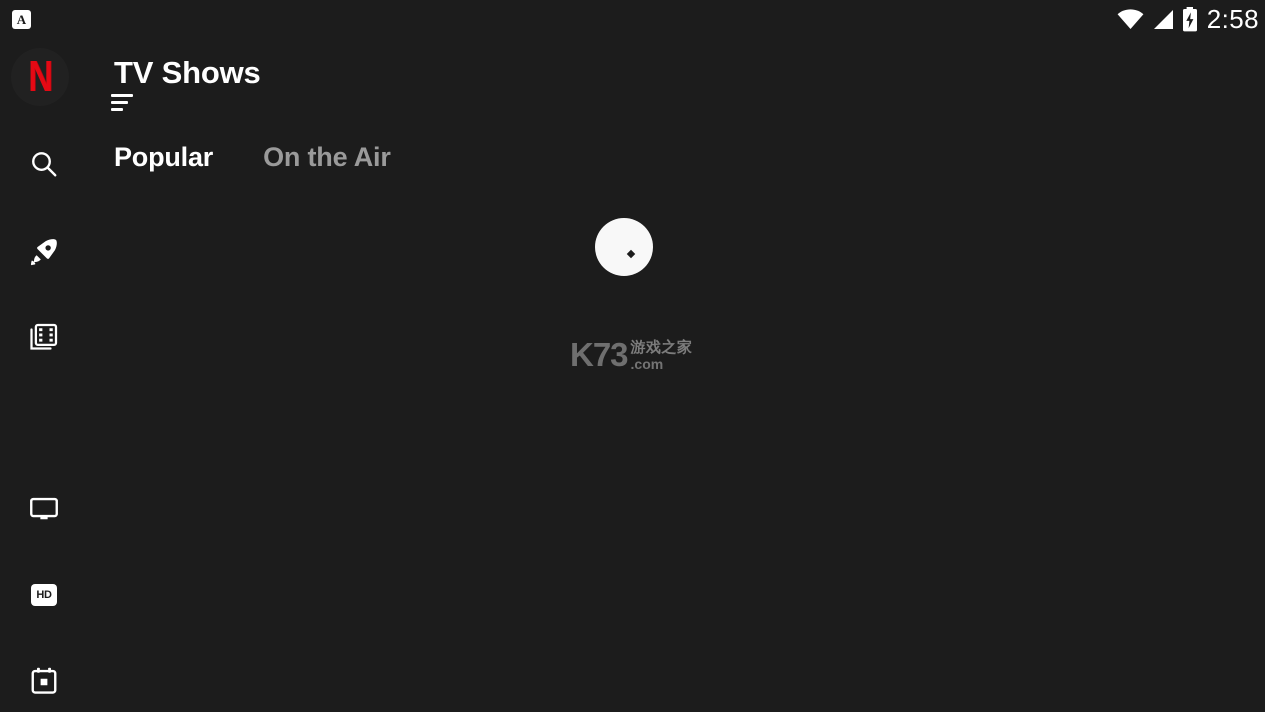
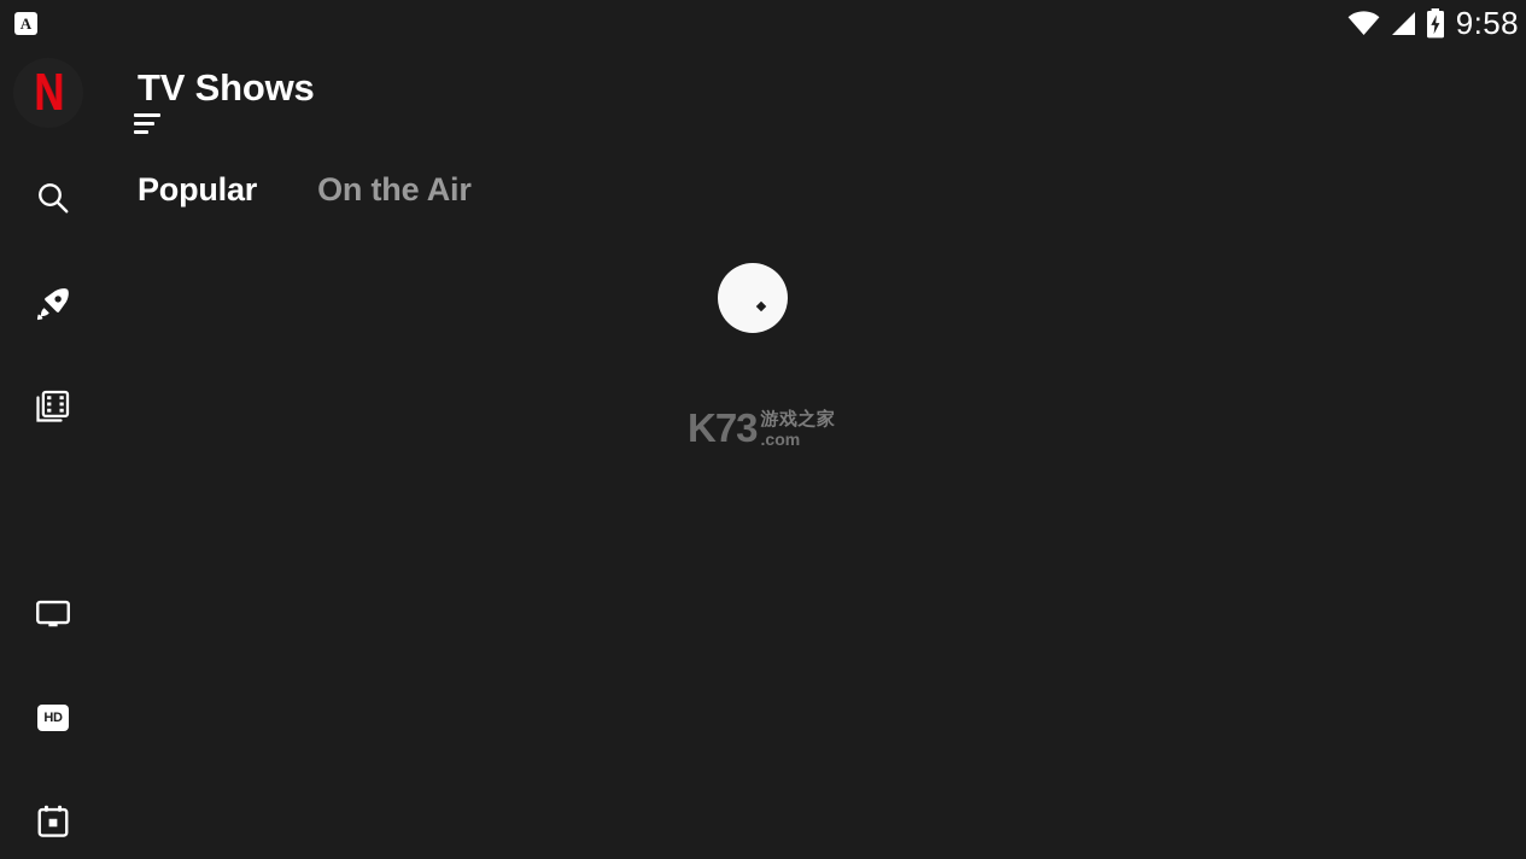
  A
- 2:58
+ 9:58
  N
  HD
  TV Shows
  Popular
  On the Air
  K73
  游戏之家
  .com
